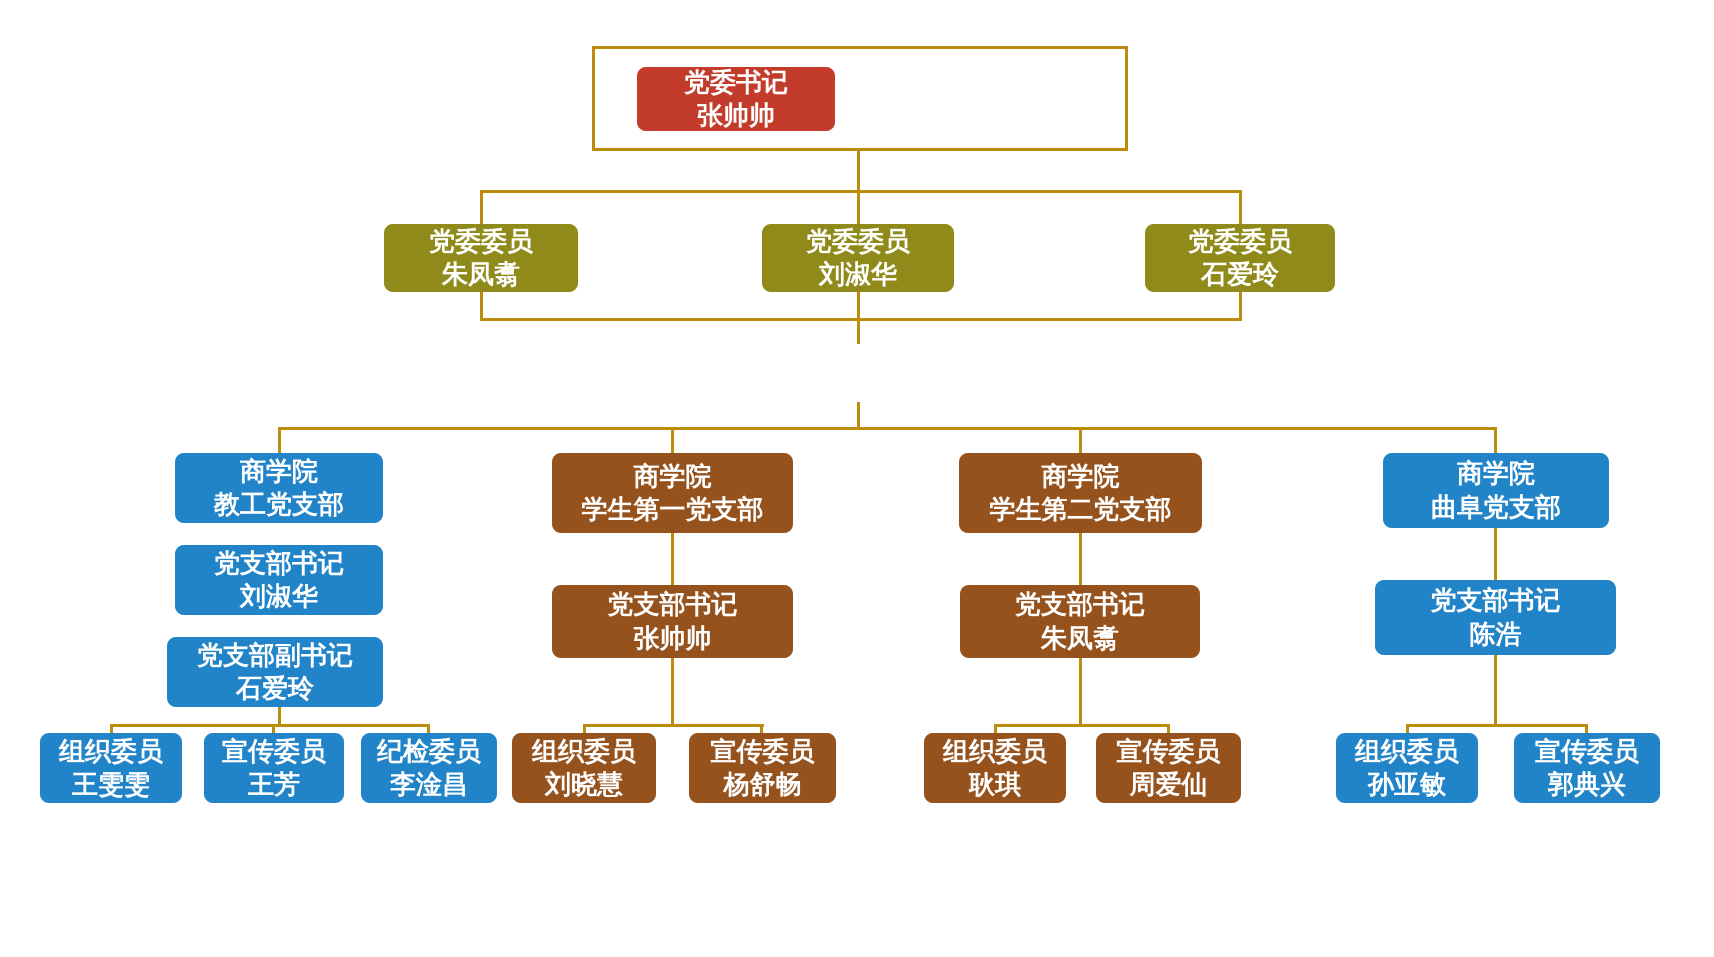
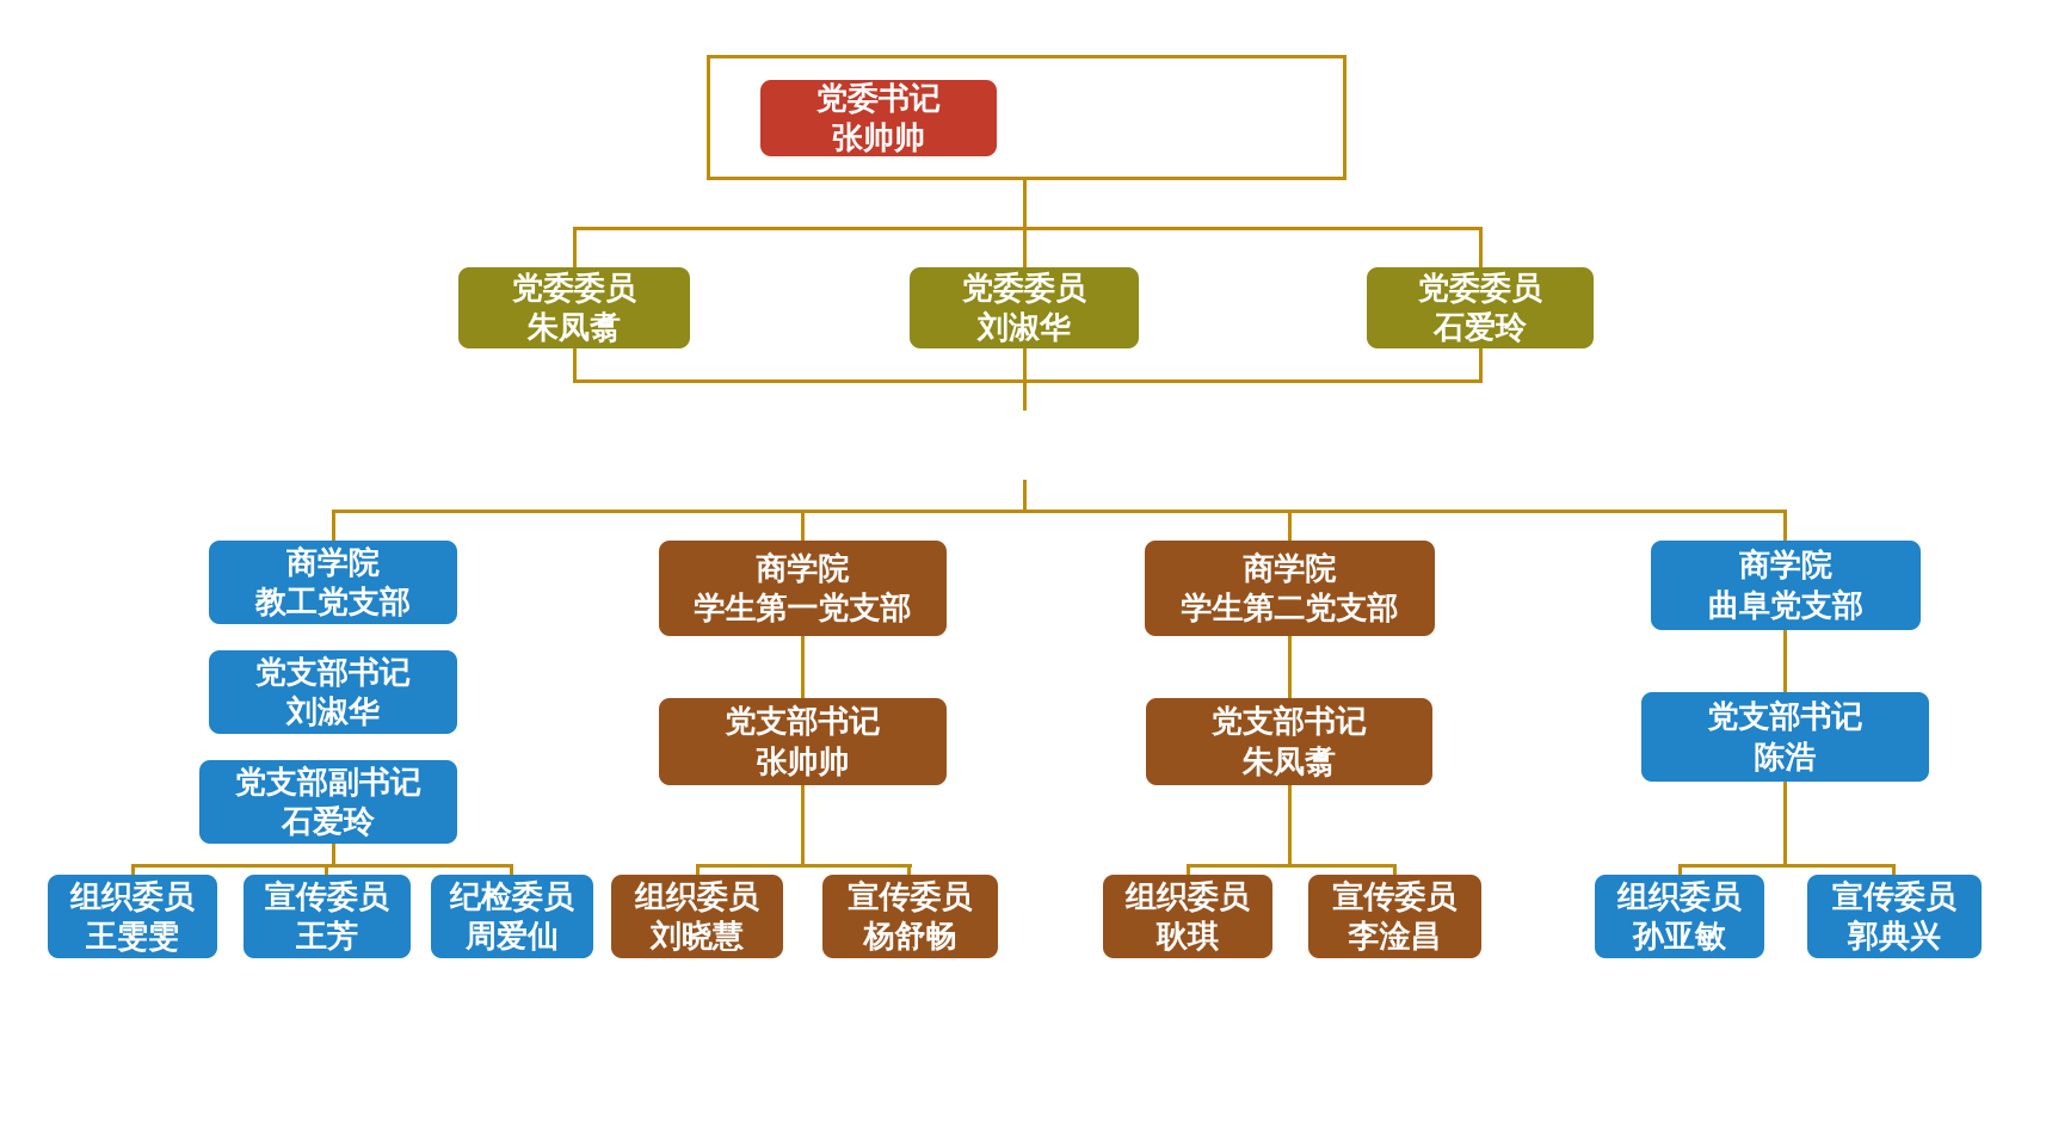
  党委书记
  张帅帅
  党委委员
  朱凤翥
  党委委员
  刘淑华
  党委委员
  石爱玲
  商学院
  教工党支部
  党支部书记
  刘淑华
  党支部副书记
  石爱玲
  组织委员
  王雯雯
  宣传委员
  王芳
  纪检委员
- 李淦昌
+ 周爱仙
  商学院
  学生第一党支部
  党支部书记
  张帅帅
  组织委员
  刘晓慧
  宣传委员
  杨舒畅
  商学院
  学生第二党支部
  党支部书记
  朱凤翥
  组织委员
  耿琪
  宣传委员
- 周爱仙
+ 李淦昌
  商学院
  曲阜党支部
  党支部书记
  陈浩
  组织委员
  孙亚敏
  宣传委员
  郭典兴
